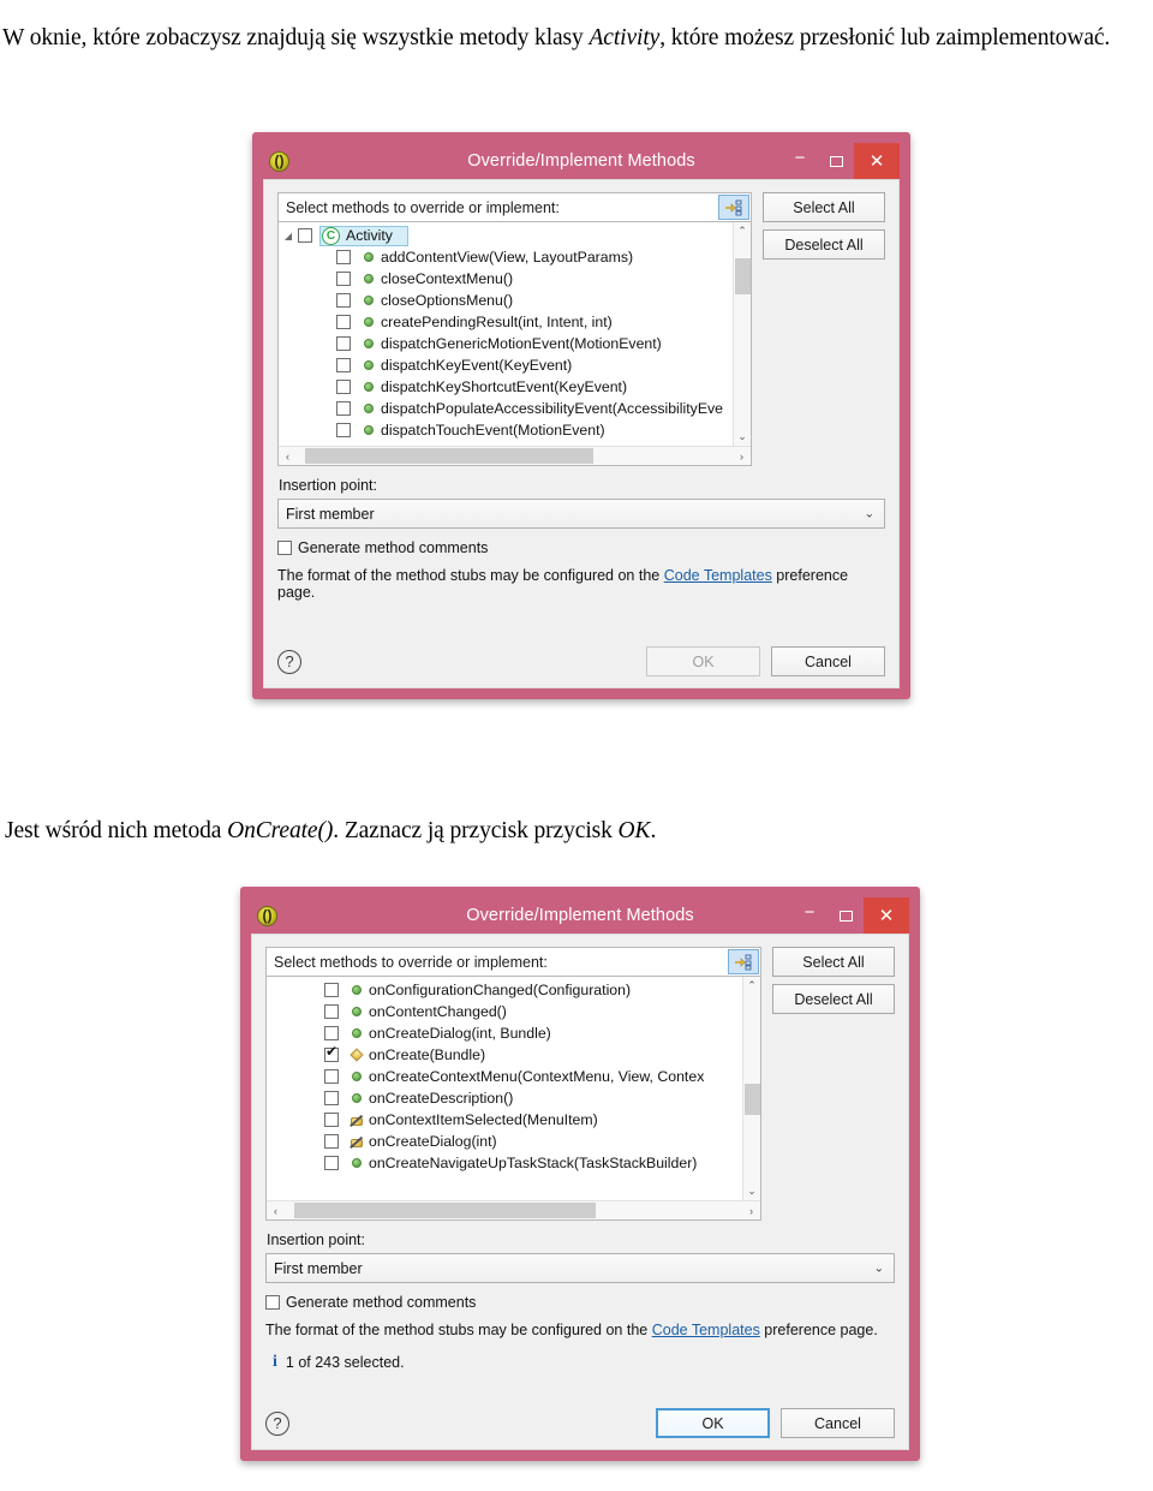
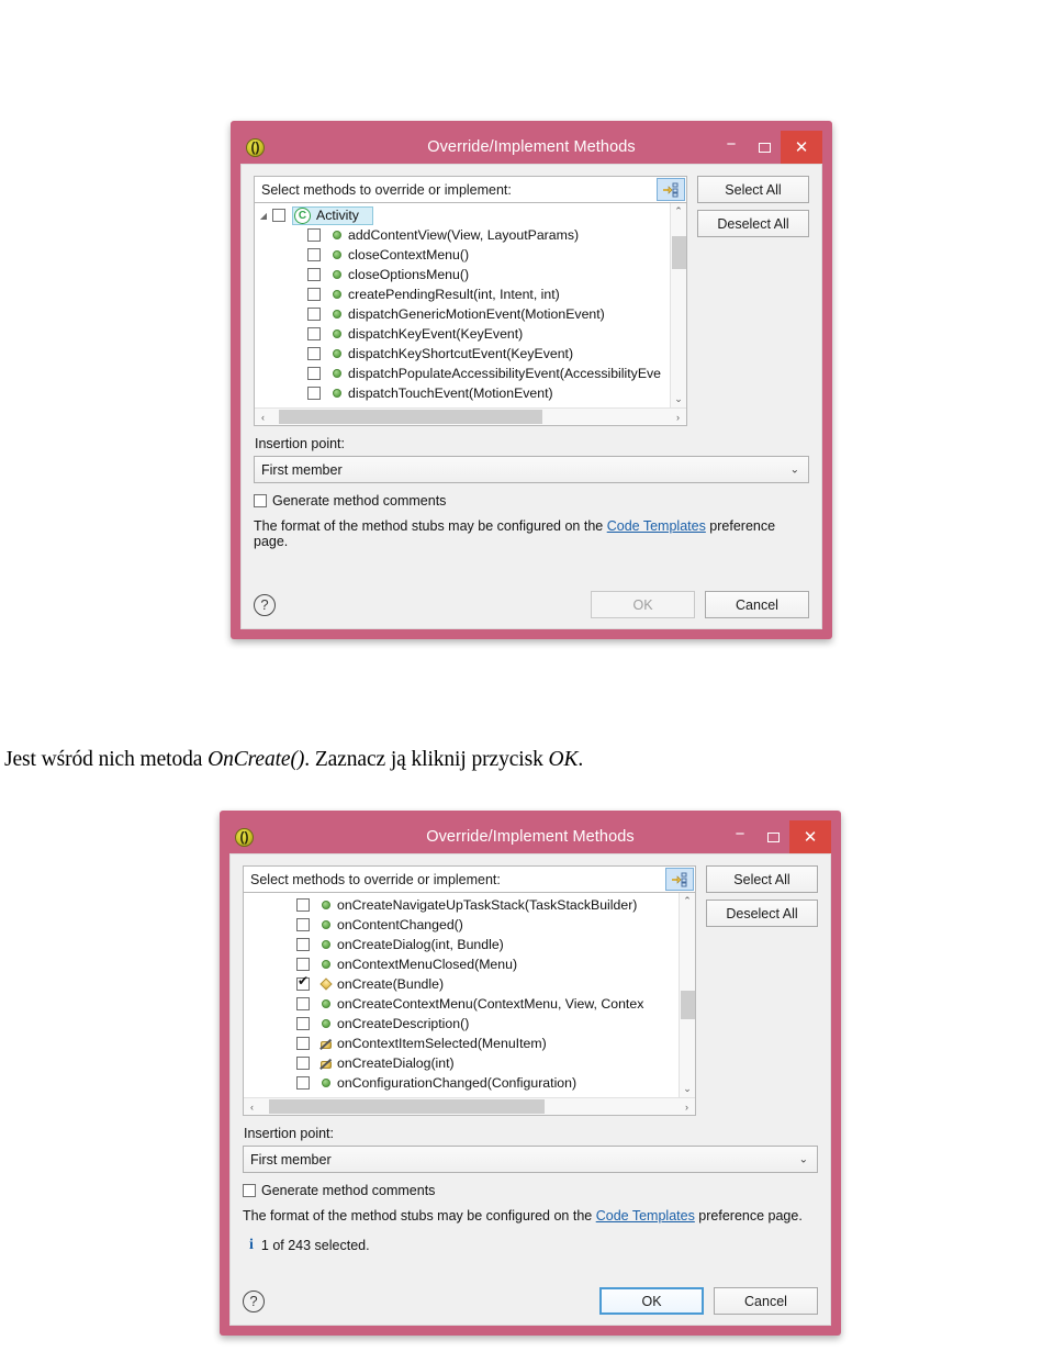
- W oknie, które zobaczysz znajdują się wszystkie metody klasy Activity, które możesz przesłonić lub zaimplementować.
  ()
  Override/Implement Methods
  −
  ✕
  Select methods to override or implement:
  ◢
  C
  Activity
  addContentView(View, LayoutParams)
  closeContextMenu()
  closeOptionsMenu()
  createPendingResult(int, Intent, int)
  dispatchGenericMotionEvent(MotionEvent)
  dispatchKeyEvent(KeyEvent)
  dispatchKeyShortcutEvent(KeyEvent)
  dispatchPopulateAccessibilityEvent(AccessibilityEve
  dispatchTouchEvent(MotionEvent)
  ⌃
  ⌄
  ‹
  ›
  Select All
  Deselect All
  Insertion point:
  First member
  ⌄
  Generate method comments
  The format of the method stubs may be configured on the Code Templates preference page.
  ?
  OK
  Cancel
- Jest wśród nich metoda OnCreate(). Zaznacz ją przycisk przycisk OK.
+ Jest wśród nich metoda OnCreate(). Zaznacz ją kliknij przycisk OK.
  ()
  Override/Implement Methods
  −
  ✕
  Select methods to override or implement:
- onConfigurationChanged(Configuration)
+ onCreateNavigateUpTaskStack(TaskStackBuilder)
  onContentChanged()
  onCreateDialog(int, Bundle)
+ onContextMenuClosed(Menu)
  onCreate(Bundle)
  onCreateContextMenu(ContextMenu, View, Contex
  onCreateDescription()
  onContextItemSelected(MenuItem)
  onCreateDialog(int)
- onCreateNavigateUpTaskStack(TaskStackBuilder)
+ onConfigurationChanged(Configuration)
  ⌃
  ⌄
  ‹
  ›
  Select All
  Deselect All
  Insertion point:
  First member
  ⌄
  Generate method comments
  The format of the method stubs may be configured on the Code Templates preference page.
  i
  1 of 243 selected.
  ?
  OK
  Cancel
